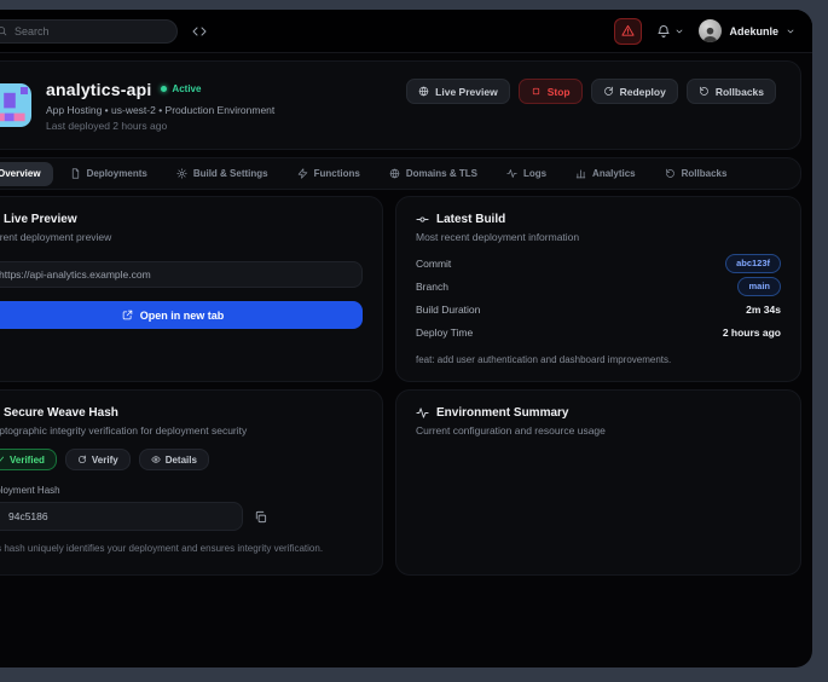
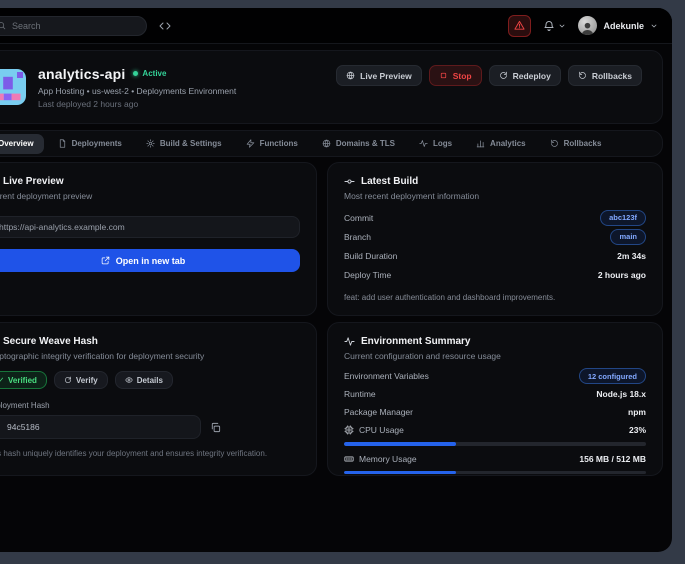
  Search
  Adekunle
  analytics-api
  Active
- App Hosting • us-west-2 • Production Environment
+ App Hosting • us-west-2 • Deployments Environment
  Last deployed 2 hours ago
  Live Preview
  Stop
  Redeploy
  Rollbacks
  Overview
  Deployments
  Build & Settings
  Functions
  Domains & TLS
  Logs
  Analytics
  Rollbacks
  Live Preview
  rent deployment preview
  https://api-analytics.example.com
  Open in new tab
  Latest Build
  Most recent deployment information
  Commit
  abc123f
  Branch
  main
  Build Duration
  2m 34s
  Deploy Time
  2 hours ago
  feat: add user authentication and dashboard improvements.
  Secure Weave Hash
  ptographic integrity verification for deployment security
  Verified
  Verify
  Details
  loyment Hash
  94c5186
  hash uniquely identifies your deployment and ensures integrity verification.
  Environment Summary
  Current configuration and resource usage
+ Environment Variables
+ 12 configured
+ Runtime
+ Node.js 18.x
+ Package Manager
+ npm
+ CPU Usage
+ 23%
+ Memory Usage
+ 156 MB / 512 MB
